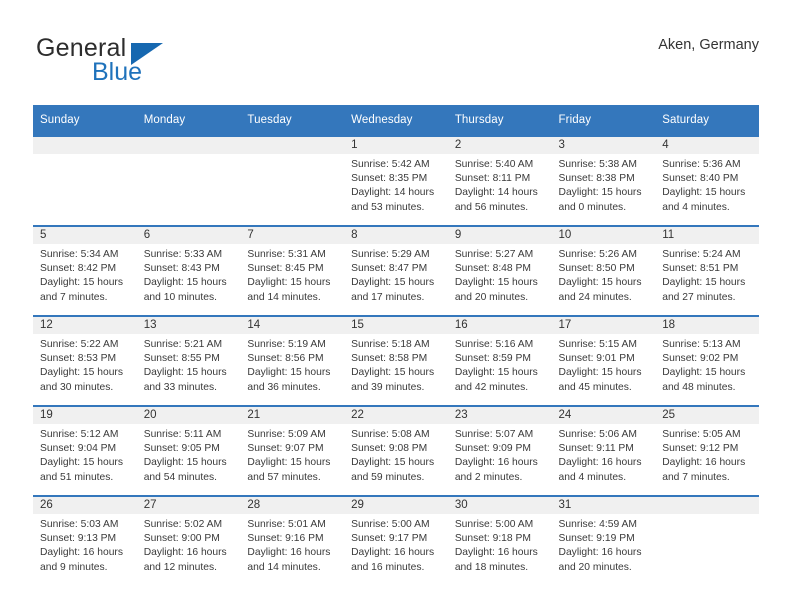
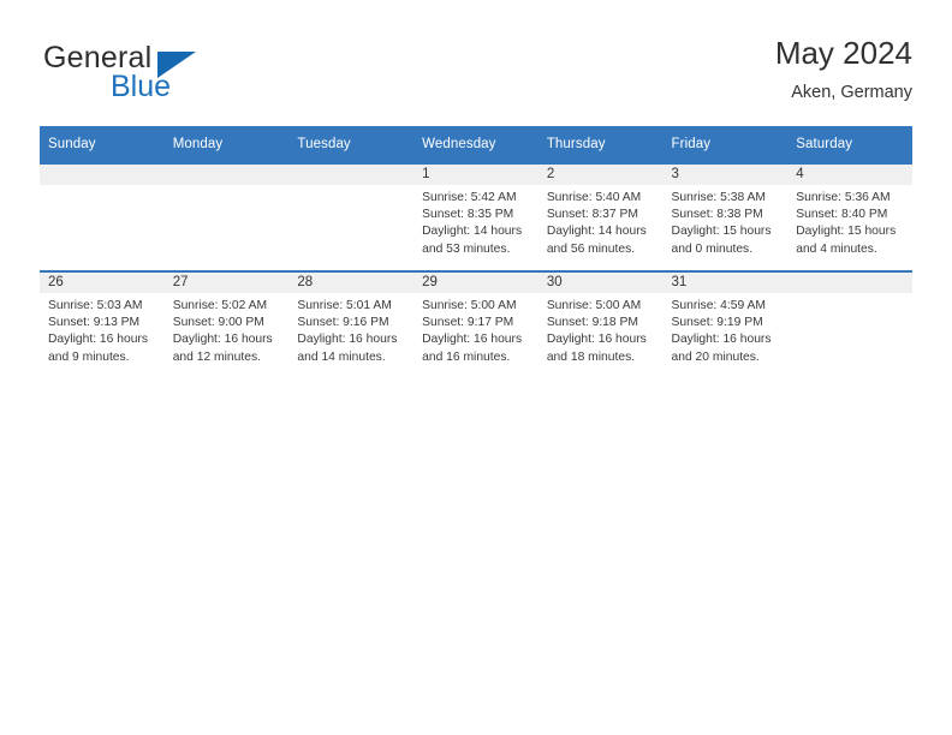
  General
  Blue
+ May 2024
  Aken, Germany
  Sunday	Monday	Tuesday	Wednesday	Thursday	Friday	Saturday
- 			1Sunrise: 5:42 AMSunset: 8:35 PMDaylight: 14 hoursand 53 minutes.	2Sunrise: 5:40 AMSunset: 8:11 PMDaylight: 14 hoursand 56 minutes.	3Sunrise: 5:38 AMSunset: 8:38 PMDaylight: 15 hoursand 0 minutes.	4Sunrise: 5:36 AMSunset: 8:40 PMDaylight: 15 hoursand 4 minutes.
+ 			1Sunrise: 5:42 AMSunset: 8:35 PMDaylight: 14 hoursand 53 minutes.	2Sunrise: 5:40 AMSunset: 8:37 PMDaylight: 14 hoursand 56 minutes.	3Sunrise: 5:38 AMSunset: 8:38 PMDaylight: 15 hoursand 0 minutes.	4Sunrise: 5:36 AMSunset: 8:40 PMDaylight: 15 hoursand 4 minutes.
- 5Sunrise: 5:34 AMSunset: 8:42 PMDaylight: 15 hoursand 7 minutes.	6Sunrise: 5:33 AMSunset: 8:43 PMDaylight: 15 hoursand 10 minutes.	7Sunrise: 5:31 AMSunset: 8:45 PMDaylight: 15 hoursand 14 minutes.	8Sunrise: 5:29 AMSunset: 8:47 PMDaylight: 15 hoursand 17 minutes.	9Sunrise: 5:27 AMSunset: 8:48 PMDaylight: 15 hoursand 20 minutes.	10Sunrise: 5:26 AMSunset: 8:50 PMDaylight: 15 hoursand 24 minutes.	11Sunrise: 5:24 AMSunset: 8:51 PMDaylight: 15 hoursand 27 minutes.
- 12Sunrise: 5:22 AMSunset: 8:53 PMDaylight: 15 hoursand 30 minutes.	13Sunrise: 5:21 AMSunset: 8:55 PMDaylight: 15 hoursand 33 minutes.	14Sunrise: 5:19 AMSunset: 8:56 PMDaylight: 15 hoursand 36 minutes.	15Sunrise: 5:18 AMSunset: 8:58 PMDaylight: 15 hoursand 39 minutes.	16Sunrise: 5:16 AMSunset: 8:59 PMDaylight: 15 hoursand 42 minutes.	17Sunrise: 5:15 AMSunset: 9:01 PMDaylight: 15 hoursand 45 minutes.	18Sunrise: 5:13 AMSunset: 9:02 PMDaylight: 15 hoursand 48 minutes.
- 19Sunrise: 5:12 AMSunset: 9:04 PMDaylight: 15 hoursand 51 minutes.	20Sunrise: 5:11 AMSunset: 9:05 PMDaylight: 15 hoursand 54 minutes.	21Sunrise: 5:09 AMSunset: 9:07 PMDaylight: 15 hoursand 57 minutes.	22Sunrise: 5:08 AMSunset: 9:08 PMDaylight: 15 hoursand 59 minutes.	23Sunrise: 5:07 AMSunset: 9:09 PMDaylight: 16 hoursand 2 minutes.	24Sunrise: 5:06 AMSunset: 9:11 PMDaylight: 16 hoursand 4 minutes.	25Sunrise: 5:05 AMSunset: 9:12 PMDaylight: 16 hoursand 7 minutes.
  26Sunrise: 5:03 AMSunset: 9:13 PMDaylight: 16 hoursand 9 minutes.	27Sunrise: 5:02 AMSunset: 9:00 PMDaylight: 16 hoursand 12 minutes.	28Sunrise: 5:01 AMSunset: 9:16 PMDaylight: 16 hoursand 14 minutes.	29Sunrise: 5:00 AMSunset: 9:17 PMDaylight: 16 hoursand 16 minutes.	30Sunrise: 5:00 AMSunset: 9:18 PMDaylight: 16 hoursand 18 minutes.	31Sunrise: 4:59 AMSunset: 9:19 PMDaylight: 16 hoursand 20 minutes.
